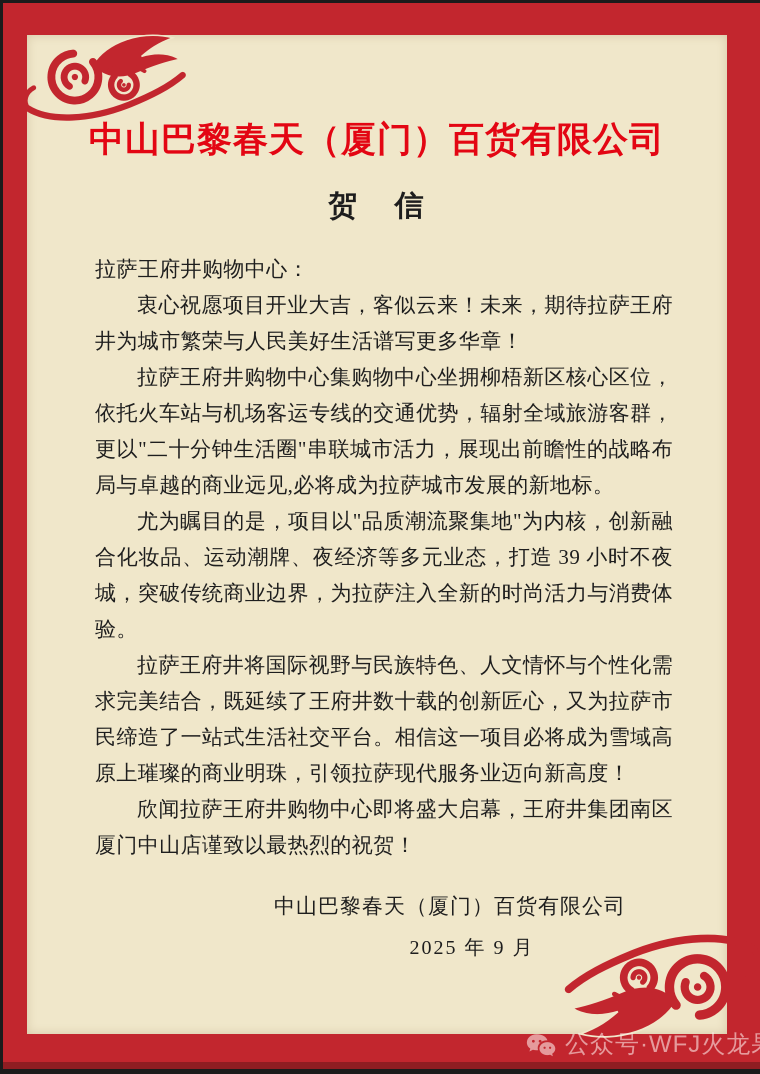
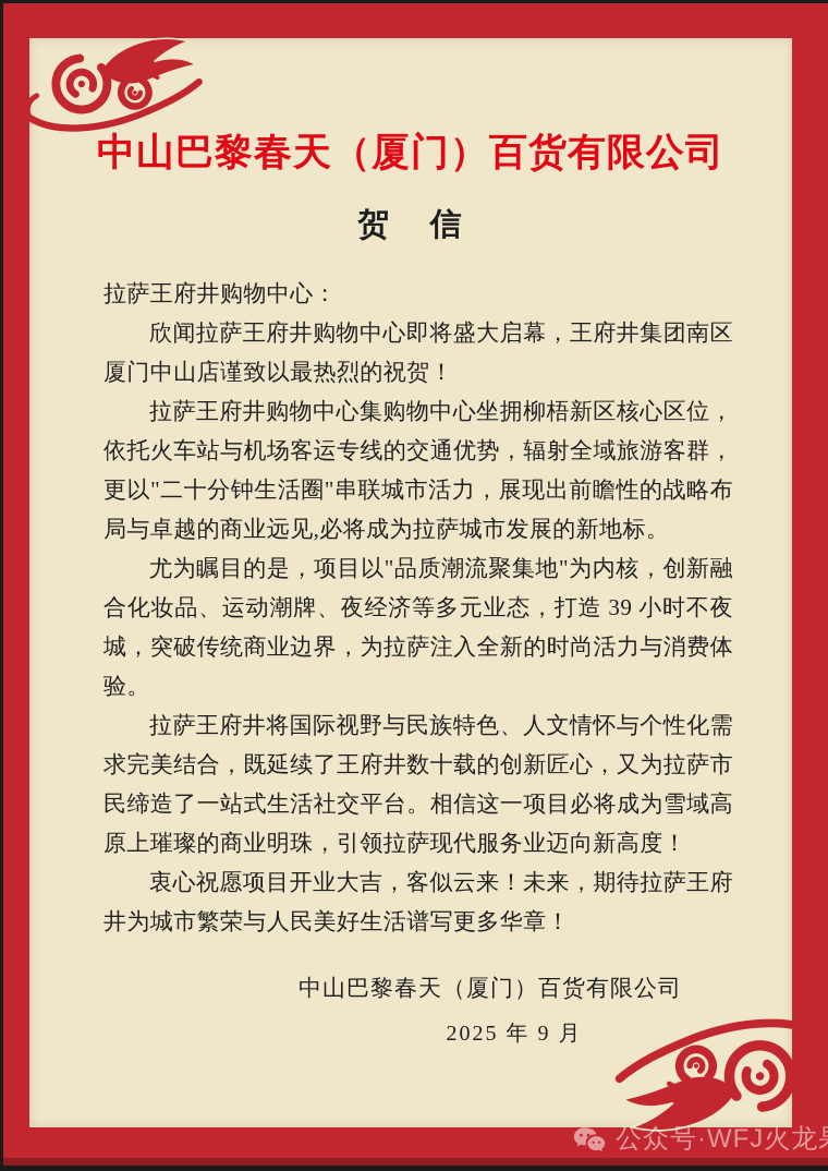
  中山巴黎春天（厦门）百货有限公司
  贺 信
  拉萨王府井购物中心：
- 衷心祝愿项目开业大吉，客似云来！未来，期待拉萨王府井为城市繁荣与人民美好生活谱写更多华章！
+ 欣闻拉萨王府井购物中心即将盛大启幕，王府井集团南区厦门中山店谨致以最热烈的祝贺！
  拉萨王府井购物中心集购物中心坐拥柳梧新区核心区位，依托火车站与机场客运专线的交通优势，辐射全域旅游客群，更以"二十分钟生活圈"串联城市活力，展现出前瞻性的战略布局与卓越的商业远见,必将成为拉萨城市发展的新地标。
  尤为瞩目的是，项目以"品质潮流聚集地"为内核，创新融合化妆品、运动潮牌、夜经济等多元业态，打造 39 小时不夜城，突破传统商业边界，为拉萨注入全新的时尚活力与消费体验。
  拉萨王府井将国际视野与民族特色、人文情怀与个性化需求完美结合，既延续了王府井数十载的创新匠心，又为拉萨市民缔造了一站式生活社交平台。相信这一项目必将成为雪域高原上璀璨的商业明珠，引领拉萨现代服务业迈向新高度！
- 欣闻拉萨王府井购物中心即将盛大启幕，王府井集团南区厦门中山店谨致以最热烈的祝贺！
+ 衷心祝愿项目开业大吉，客似云来！未来，期待拉萨王府井为城市繁荣与人民美好生活谱写更多华章！
  中山巴黎春天（厦门）百货有限公司
  2025 年 9 月
  公众号·WFJ火龙
